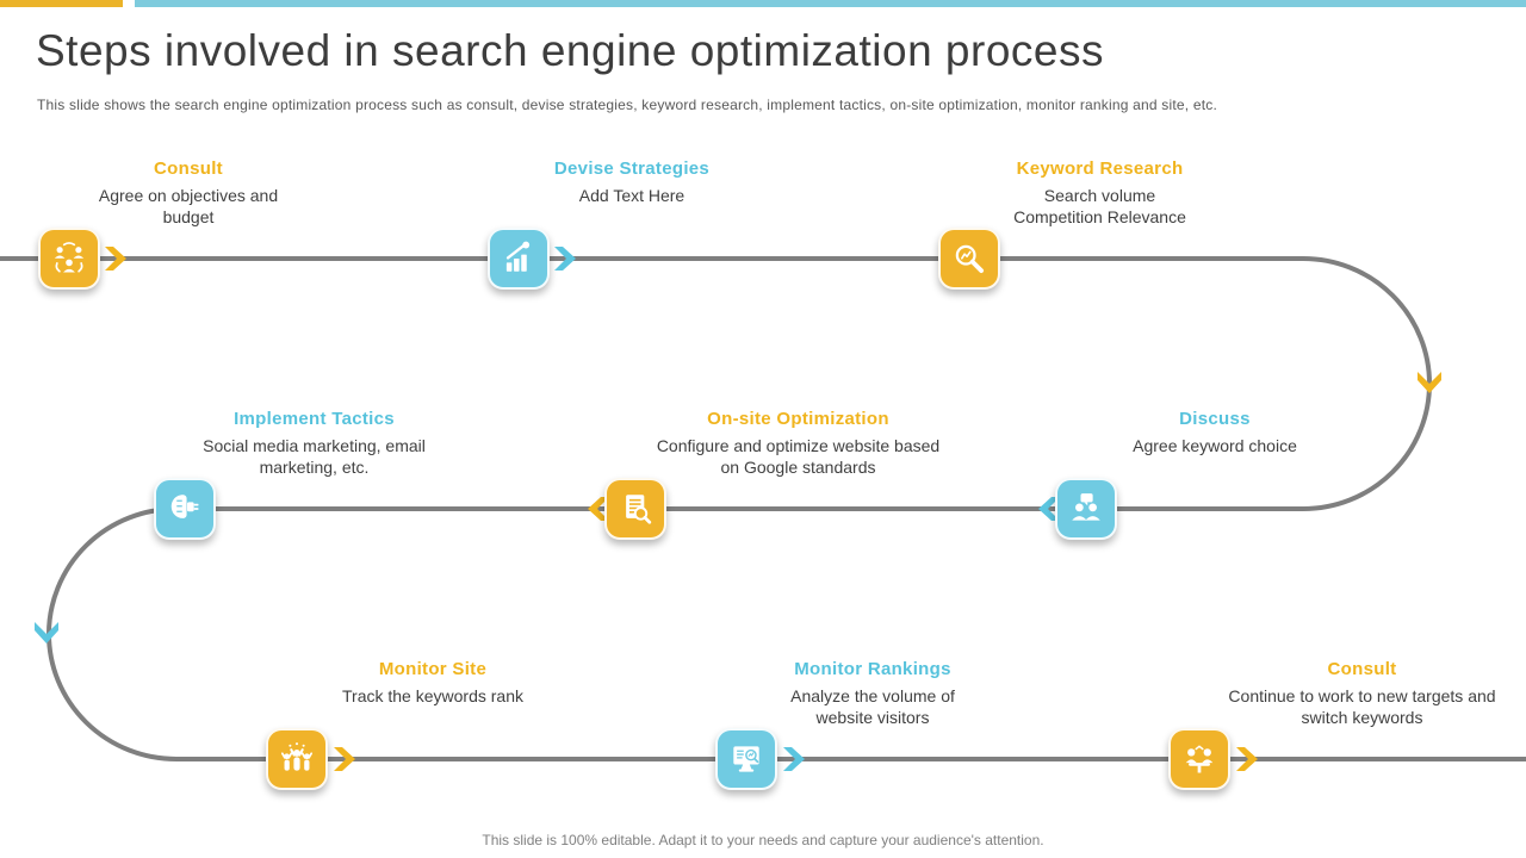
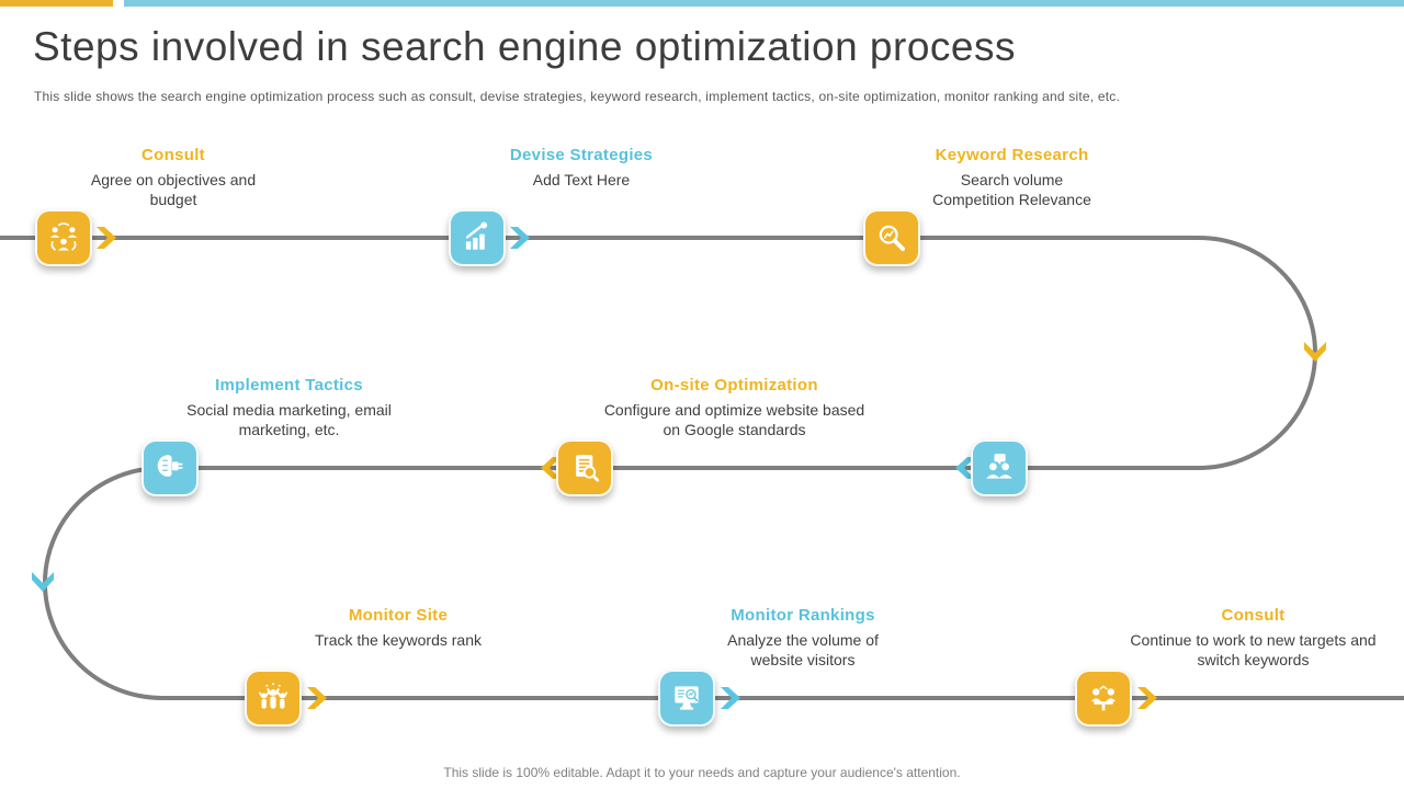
  Steps involved in search engine optimization process
  This slide shows the search engine optimization process such as consult, devise strategies, keyword research, implement tactics, on-site optimization, monitor ranking and site, etc.
  Consult
  Agree on objectives and budget
  Devise Strategies
  Add Text Here
  Keyword Research
  Search volume Competition Relevance
  Implement Tactics
  Social media marketing, email marketing, etc.
  On-site Optimization
  Configure and optimize website based on Google standards
- Discuss
- Agree keyword choice
  Monitor Site
  Track the keywords rank
  Monitor Rankings
  Analyze the volume of website visitors
  Consult
  Continue to work to new targets and switch keywords
  This slide is 100% editable. Adapt it to your needs and capture your audience's attention.
